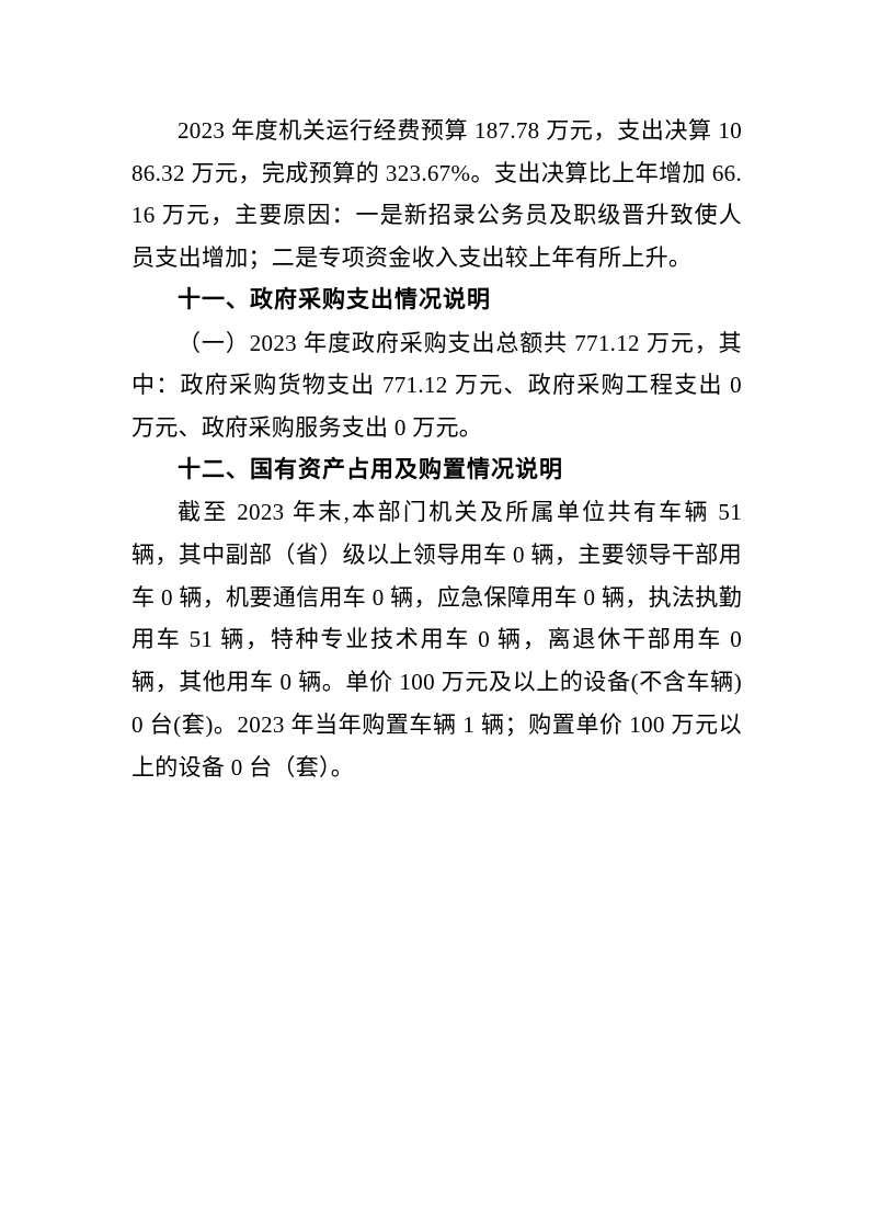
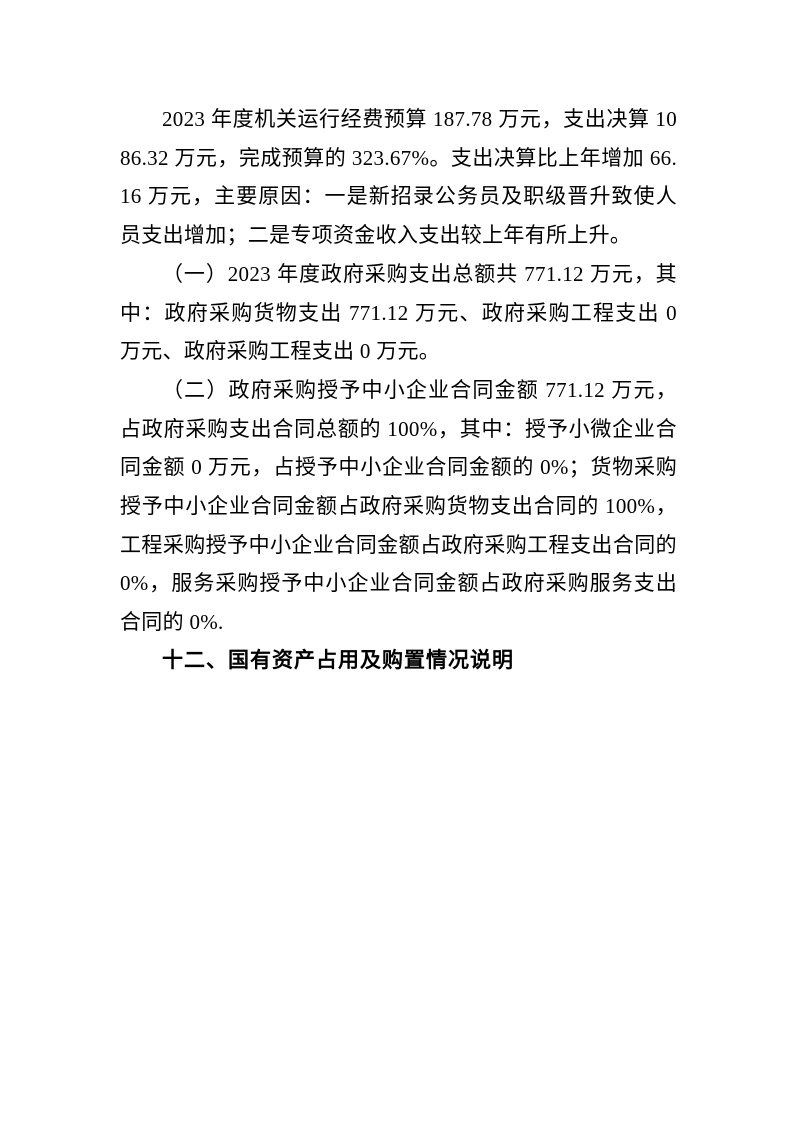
  2023 年度机关运行经费预算 187.78 万元，支出决算 1086.32 万元，完成预算的 323.67%。支出决算比上年增加 66.16 万元，主要原因：一是新招录公务员及职级晋升致使人员支出增加；二是专项资金收入支出较上年有所上升。
- 十一、政府采购支出情况说明
- （一）2023 年度政府采购支出总额共 771.12 万元，其中：政府采购货物支出 771.12 万元、政府采购工程支出 0 万元、政府采购服务支出 0 万元。
+ （一）2023 年度政府采购支出总额共 771.12 万元，其中：政府采购货物支出 771.12 万元、政府采购工程支出 0 万元、政府采购工程支出 0 万元。
+ （二）政府采购授予中小企业合同金额 771.12 万元，占政府采购支出合同总额的 100%，其中：授予小微企业合同金额 0 万元，占授予中小企业合同金额的 0%；货物采购授予中小企业合同金额占政府采购货物支出合同的 100%，工程采购授予中小企业合同金额占政府采购工程支出合同的 0%，服务采购授予中小企业合同金额占政府采购服务支出合同的 0%.
  十二、国有资产占用及购置情况说明
- 截至 2023 年末,本部门机关及所属单位共有车辆 51 辆，其中副部（省）级以上领导用车 0 辆，主要领导干部用车 0 辆，机要通信用车 0 辆，应急保障用车 0 辆，执法执勤用车 51 辆，特种专业技术用车 0 辆，离退休干部用车 0 辆，其他用车 0 辆。单价 100 万元及以上的设备(不含车辆)0 台(套)。2023 年当年购置车辆 1 辆；购置单价 100 万元以上的设备 0 台（套）。
